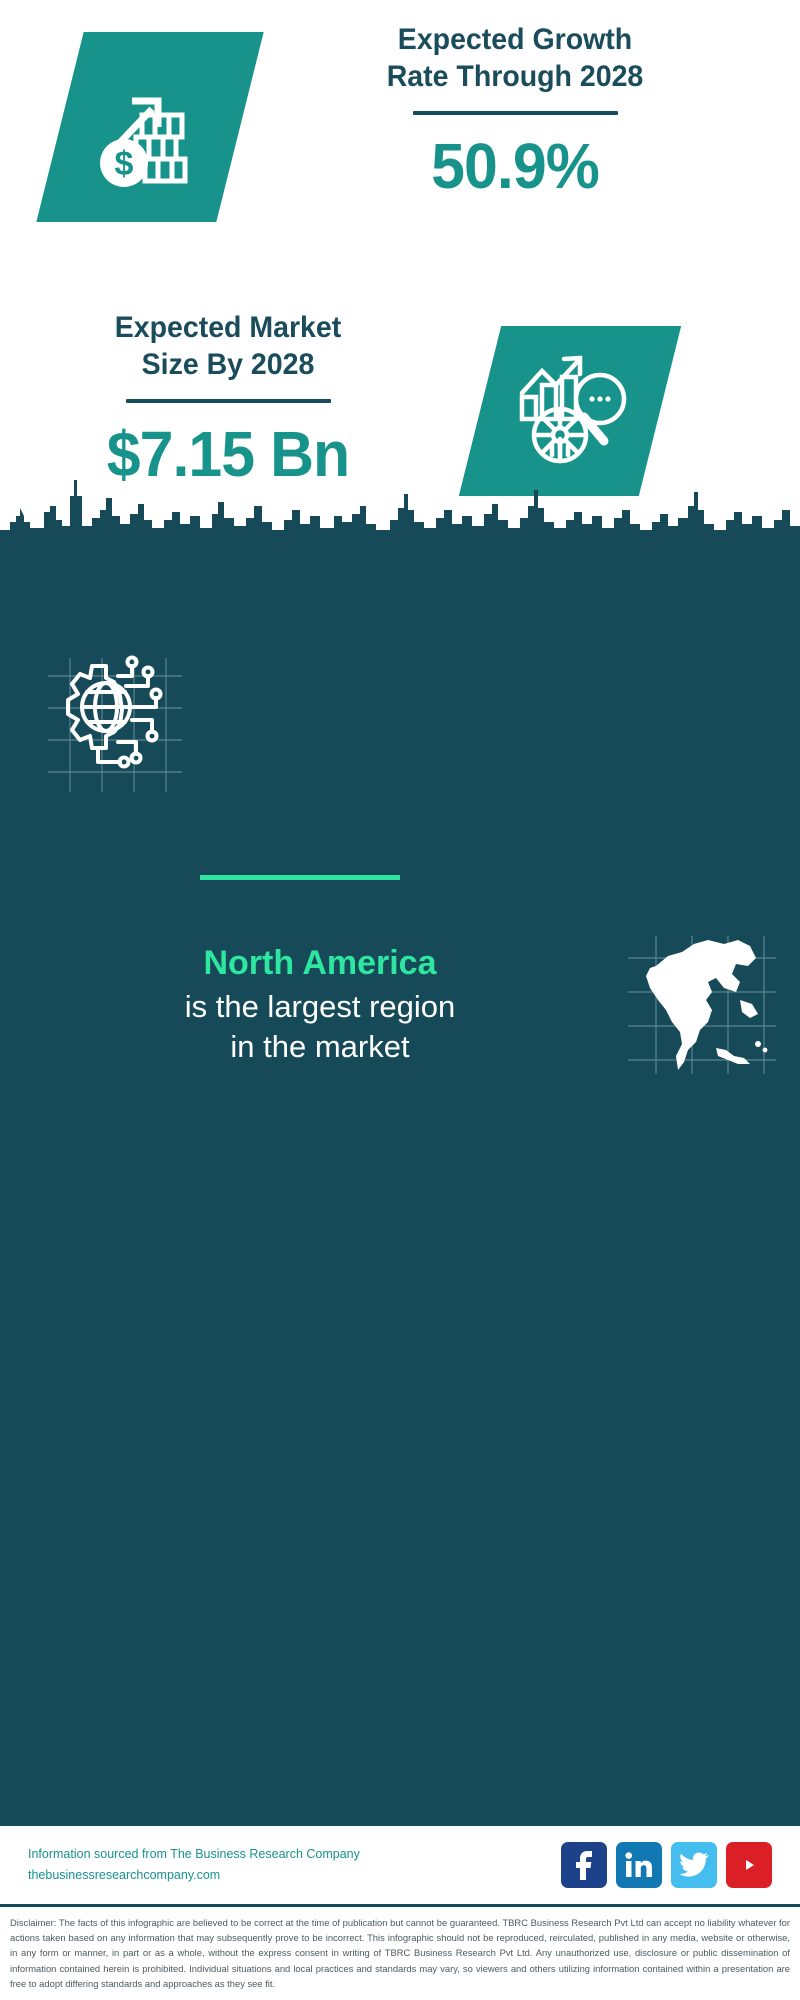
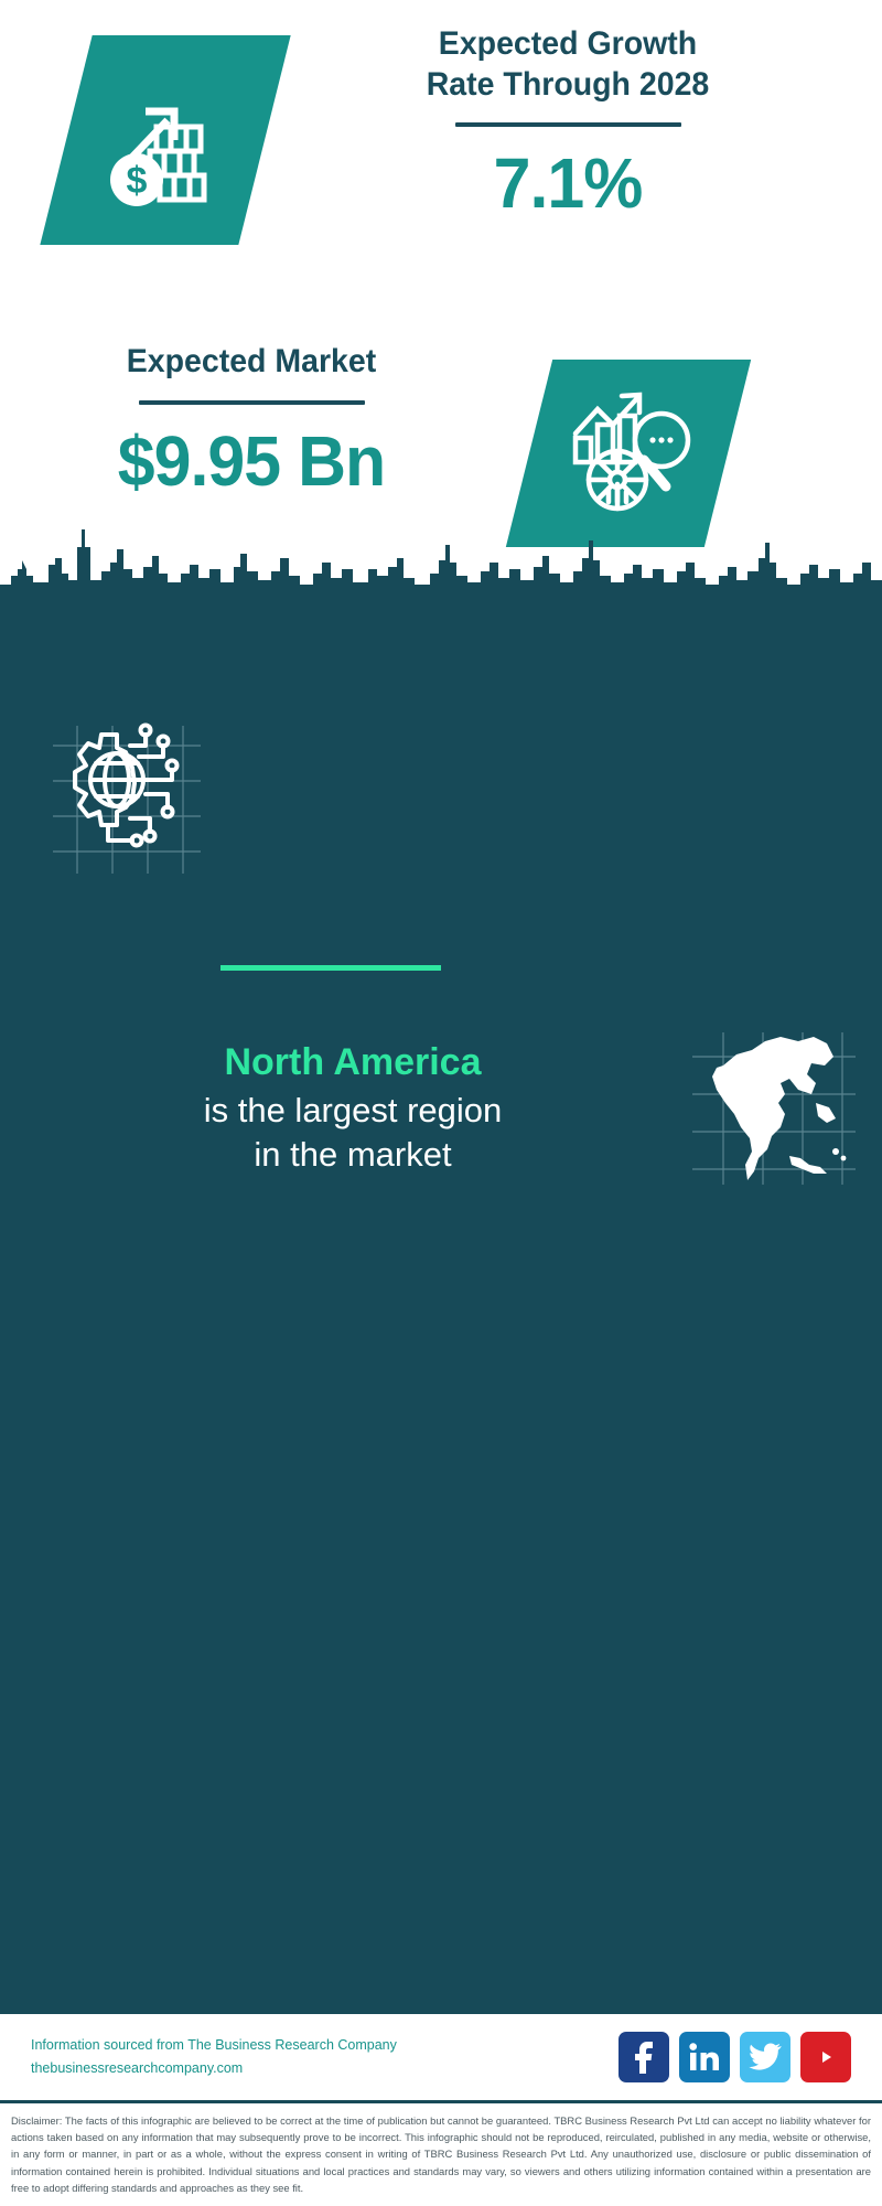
  Expected Growth
  Rate Through 2028
- 50.9%
+ 7.1%
  Expected Market
- Size By 2028
- $7.15 Bn
+ $9.95 Bn
  North America
  is the largest region
  in the market
  Information sourced from The Business Research Company
  thebusinessresearchcompany.com
  Disclaimer: The facts of this infographic are believed to be correct at the time of publication but cannot be guaranteed. TBRC Business Research Pvt Ltd can accept no liability whatever for actions taken based on any information that may subsequently prove to be incorrect. This infographic should not be reproduced, reirculated, published in any media, website or otherwise, in any form or manner, in part or as a whole, without the express consent in writing of TBRC Business Research Pvt Ltd. Any unauthorized use, disclosure or public dissemination of information contained herein is prohibited. Individual situations and local practices and standards may vary, so viewers and others utilizing information contained within a presentation are free to adopt differing standards and approaches as they see fit.
